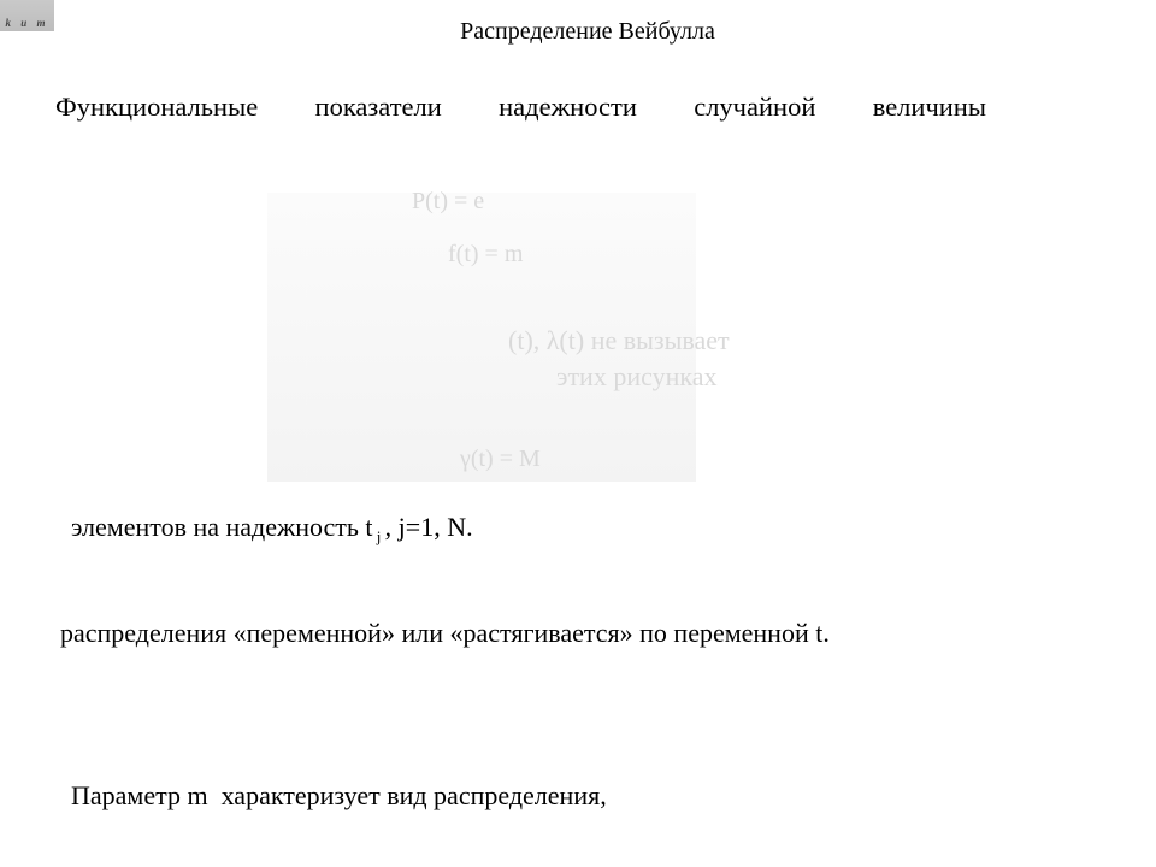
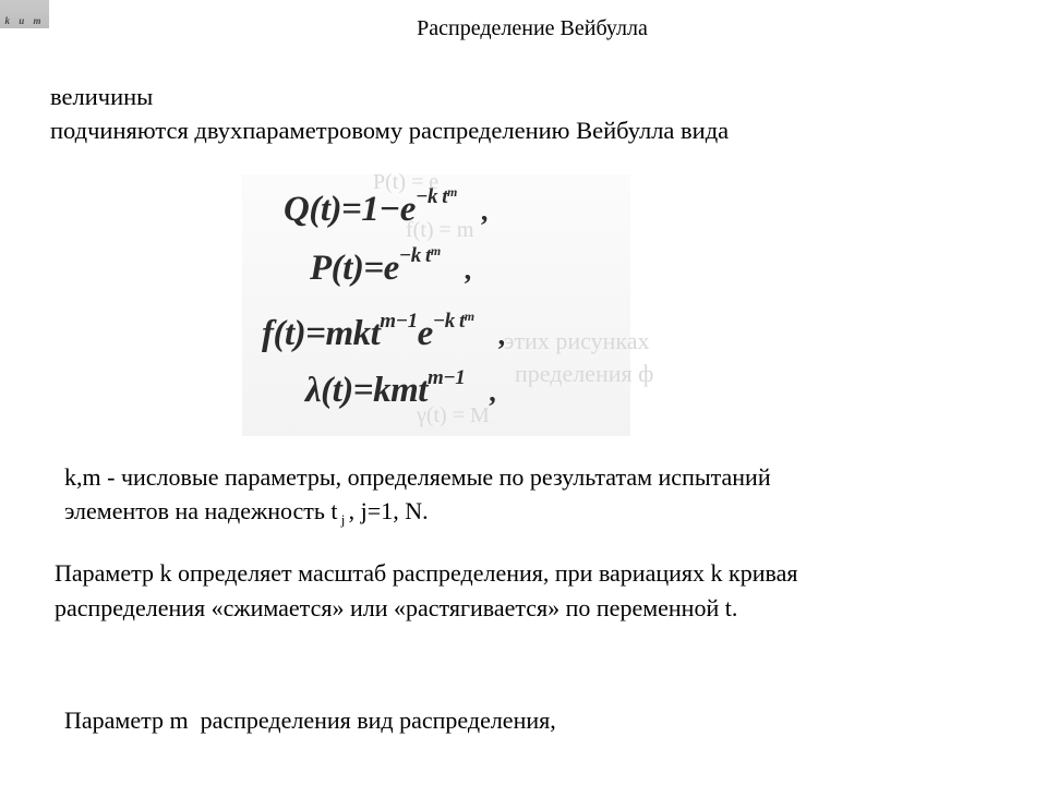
  k u m
  Распределение Вейбулла
- Функциональные
- показатели
- надежности
- случайной
  величины
+ подчиняются двухпараметровому распределению Вейбулла вида
  P(t) = e
  f(t) = m
- (t), λ(t) не вызывает
  этих рисунках
+ пределения ф
  γ(t) = M
+ Q(t)=1−e−k tm,
+ P(t)=e−k tm,
+ f(t)=mktm−1e−k tm,
+ λ(t)=kmtm−1,
+ k,m - числовые параметры, определяемые по результатам испытаний
  элементов на надежность t j , j=1, N.
+ Параметр k определяет масштаб распределения, при вариациях k кривая
- распределения «переменной» или «растягивается» по переменной t.
+ распределения «сжимается» или «растягивается» по переменной t.
- Параметр m характеризует вид распределения,
+ Параметр m распределения вид распределения,
